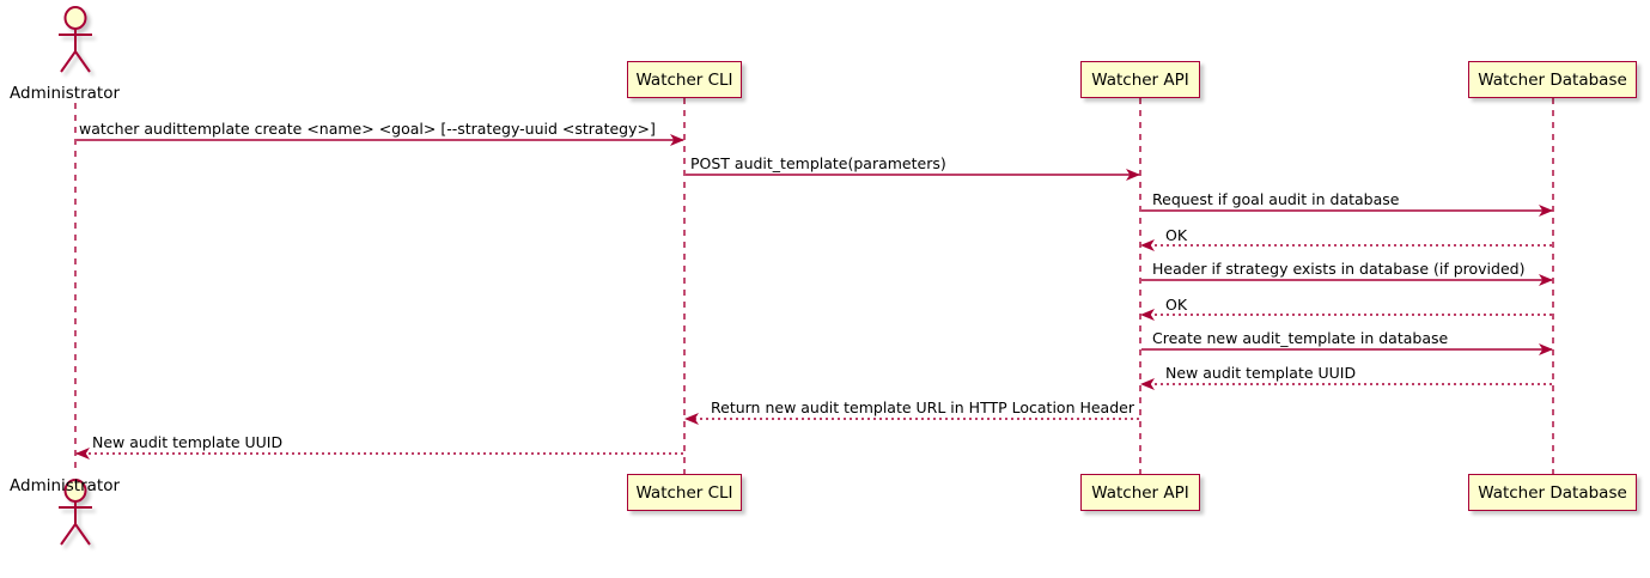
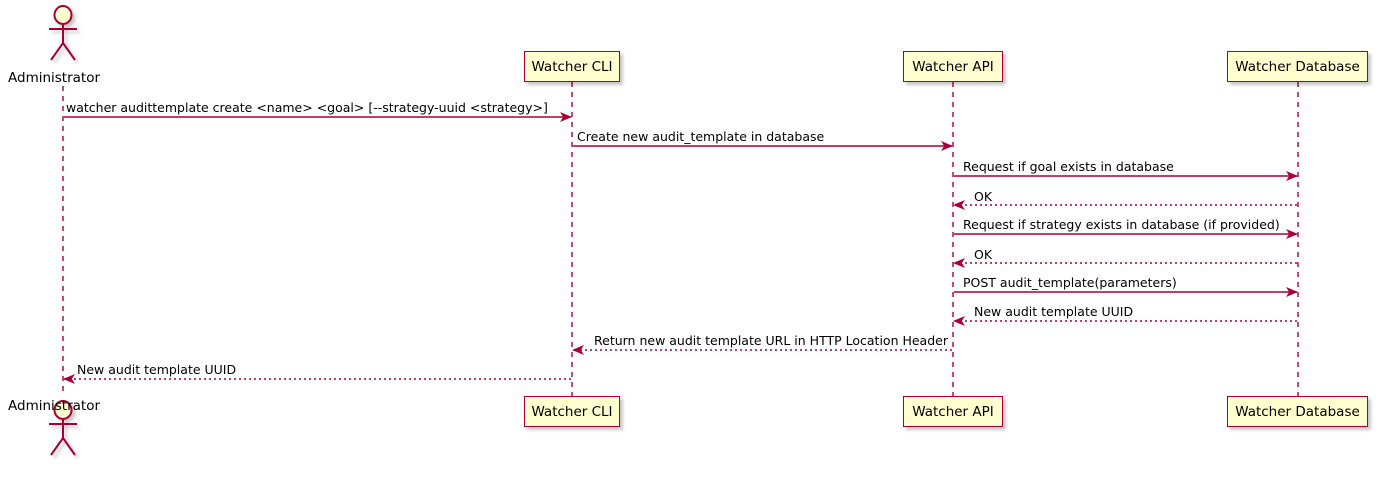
  Administrator
  Administrator
  watcher audittemplate create <name> <goal> [--strategy-uuid <strategy>]
- POST audit_template(parameters)
+ Create new audit_template in database
- Request if goal audit in database
+ Request if goal exists in database
  OK
- Header if strategy exists in database (if provided)
+ Request if strategy exists in database (if provided)
  OK
- Create new audit_template in database
+ POST audit_template(parameters)
  New audit template UUID
  Return new audit template URL in HTTP Location Header
  New audit template UUID
  Watcher CLI
  Watcher CLI
  Watcher API
  Watcher API
  Watcher Database
  Watcher Database
